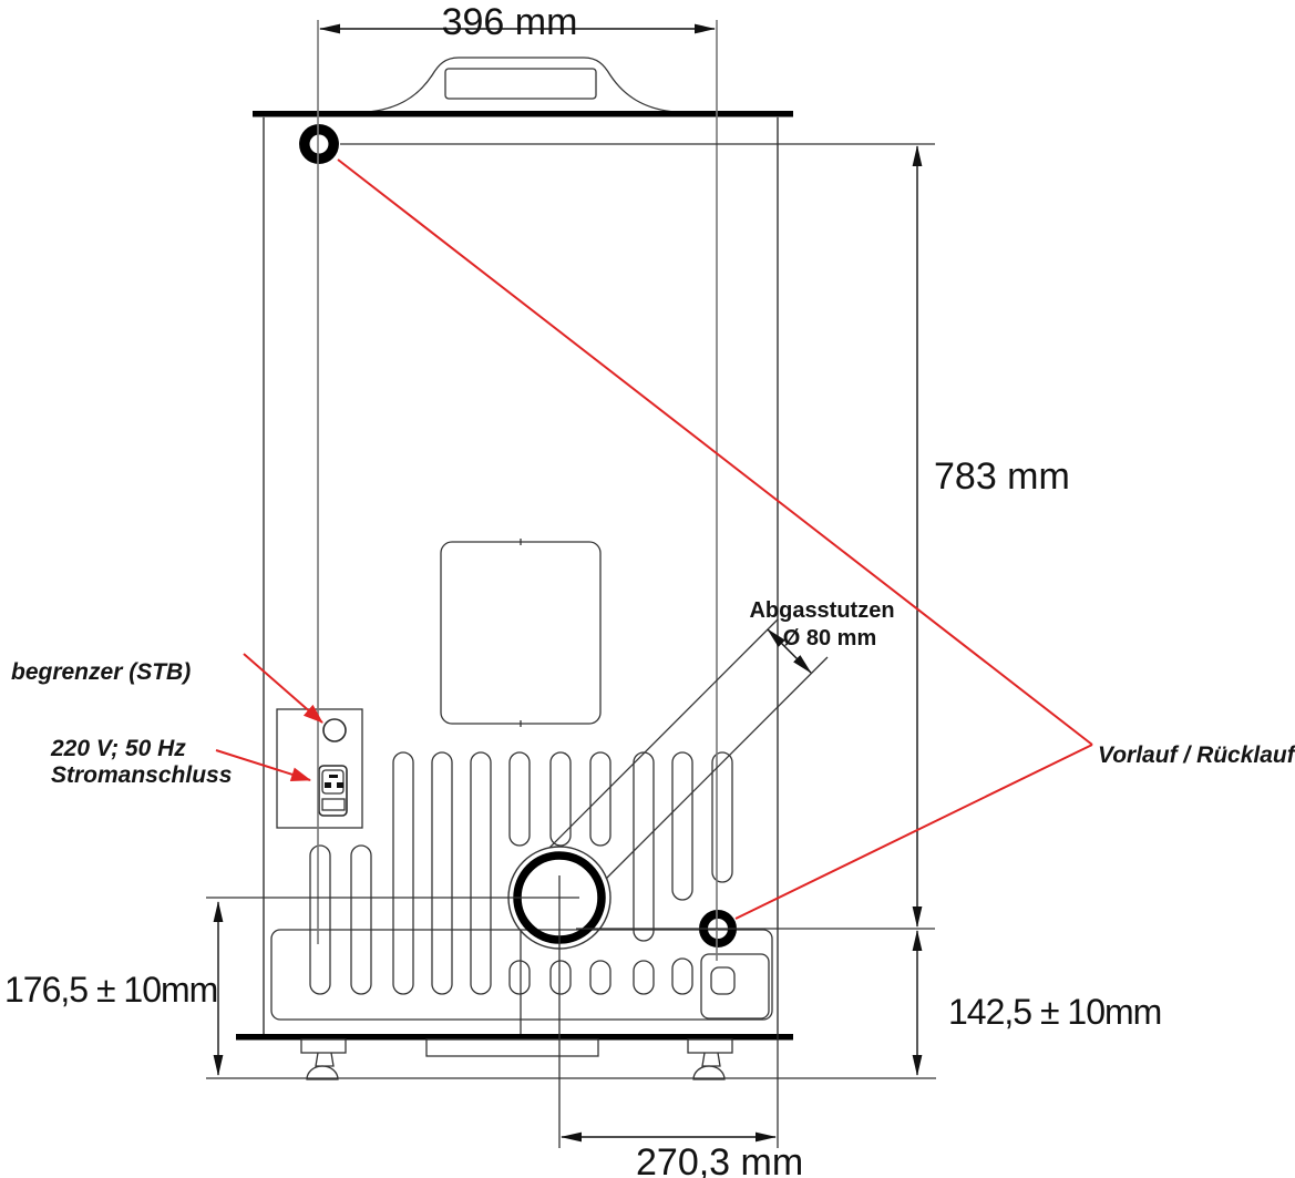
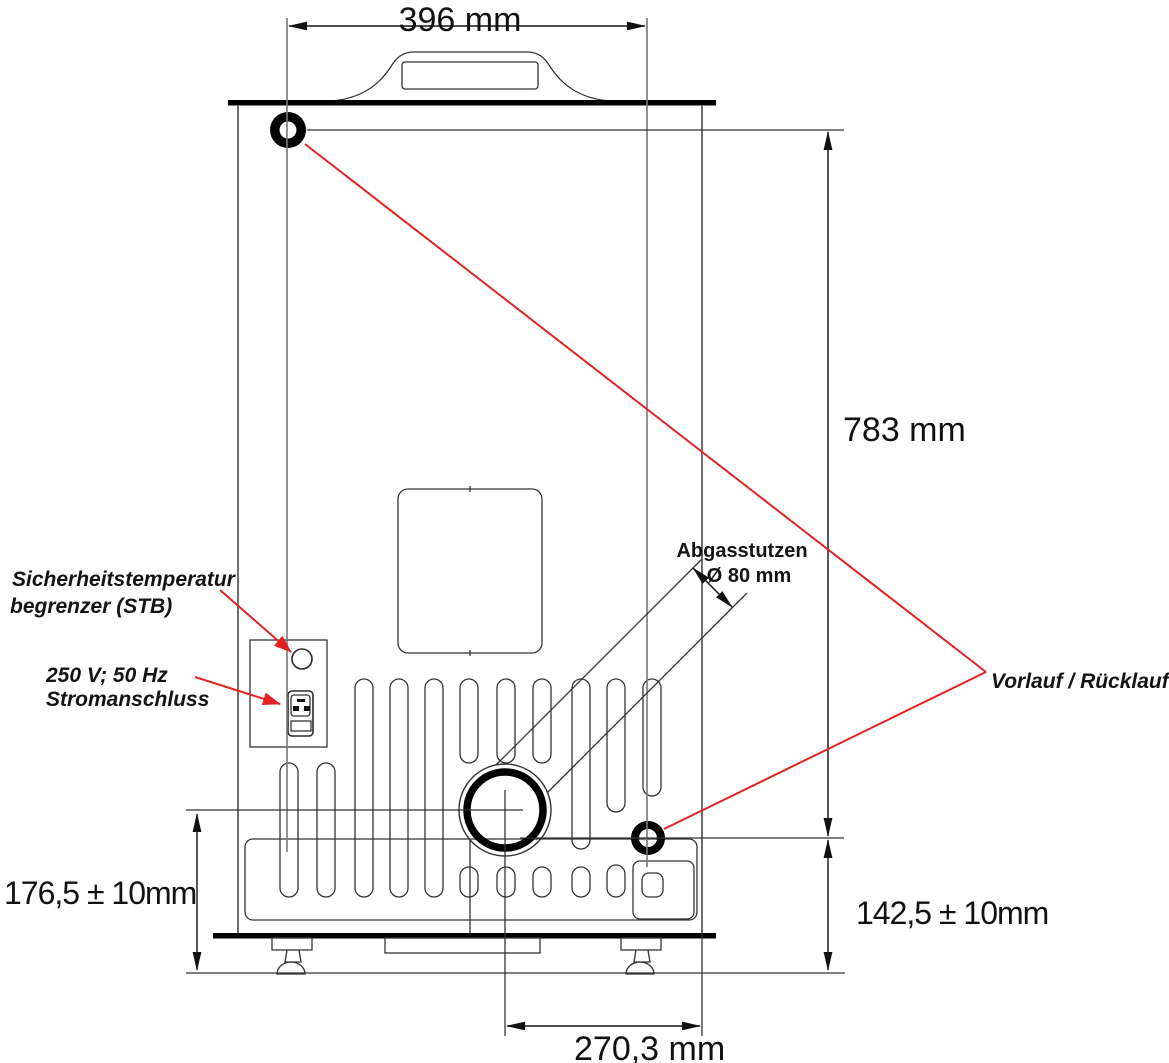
  396 mm
  783 mm
  176,5 ± 10mm
  142,5 ± 10mm
  270,3 mm
  Abgasstutzen
  Ø 80 mm
+ Sicherheitstemperatur
  begrenzer (STB)
- 220 V; 50 Hz
+ 250 V; 50 Hz
  Stromanschluss
  Vorlauf / Rücklauf
